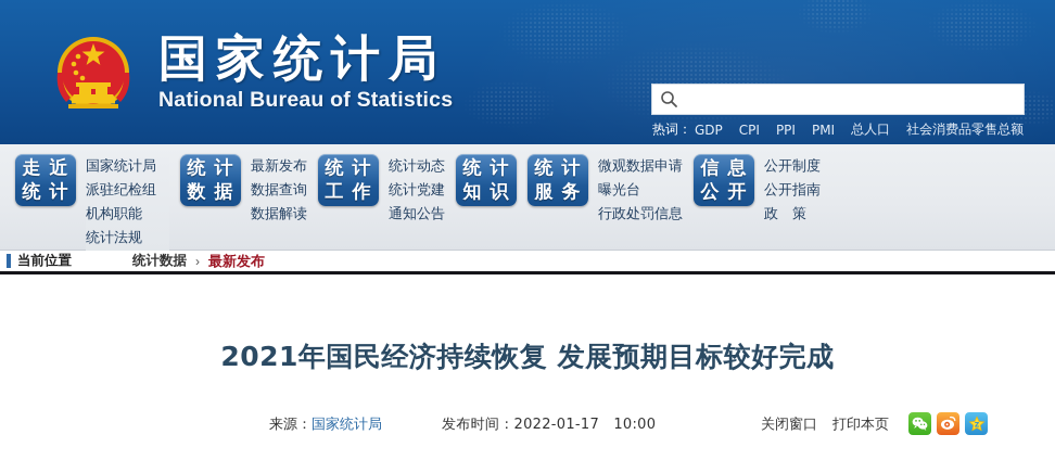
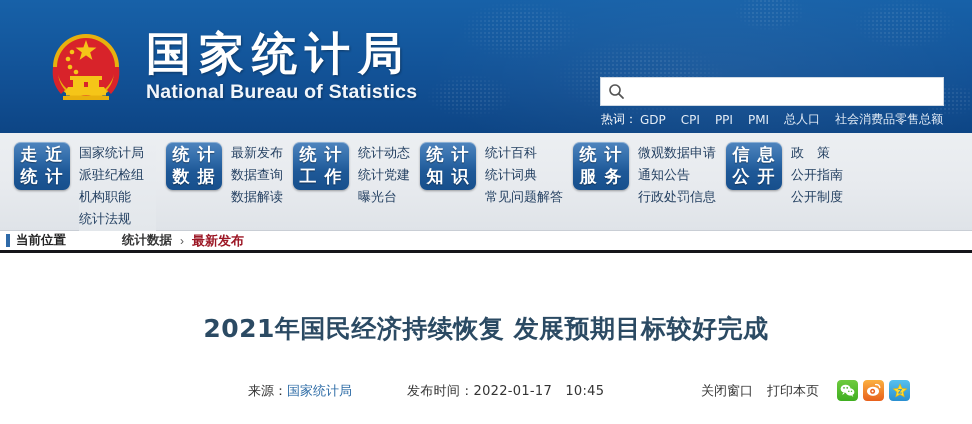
  国家统计局
  National Bureau of Statistics
  热词：
  GDP
  CPI
  PPI
  PMI
  总人口
  社会消费品零售总额
  走 近
  统 计
  国家统计局
  派驻纪检组
  机构职能
  统计法规
  统 计
  数 据
  最新发布
  数据查询
  数据解读
  统 计
  工 作
  统计动态
  统计党建
- 通知公告
+ 曝光台
  统 计
  知 识
+ 统计百科
+ 统计词典
+ 常见问题解答
  统 计
  服 务
  微观数据申请
- 曝光台
+ 通知公告
  行政处罚信息
  信 息
  公 开
- 公开制度
+ 政 策
  公开指南
- 政 策
+ 公开制度
  当前位置
  统计数据
  ›
  最新发布
  2021年国民经济持续恢复 发展预期目标较好完成
  来源：国家统计局
- 发布时间：2022-01-17 10:00
+ 发布时间：2022-01-17 10:45
  关闭窗口
  打印本页
